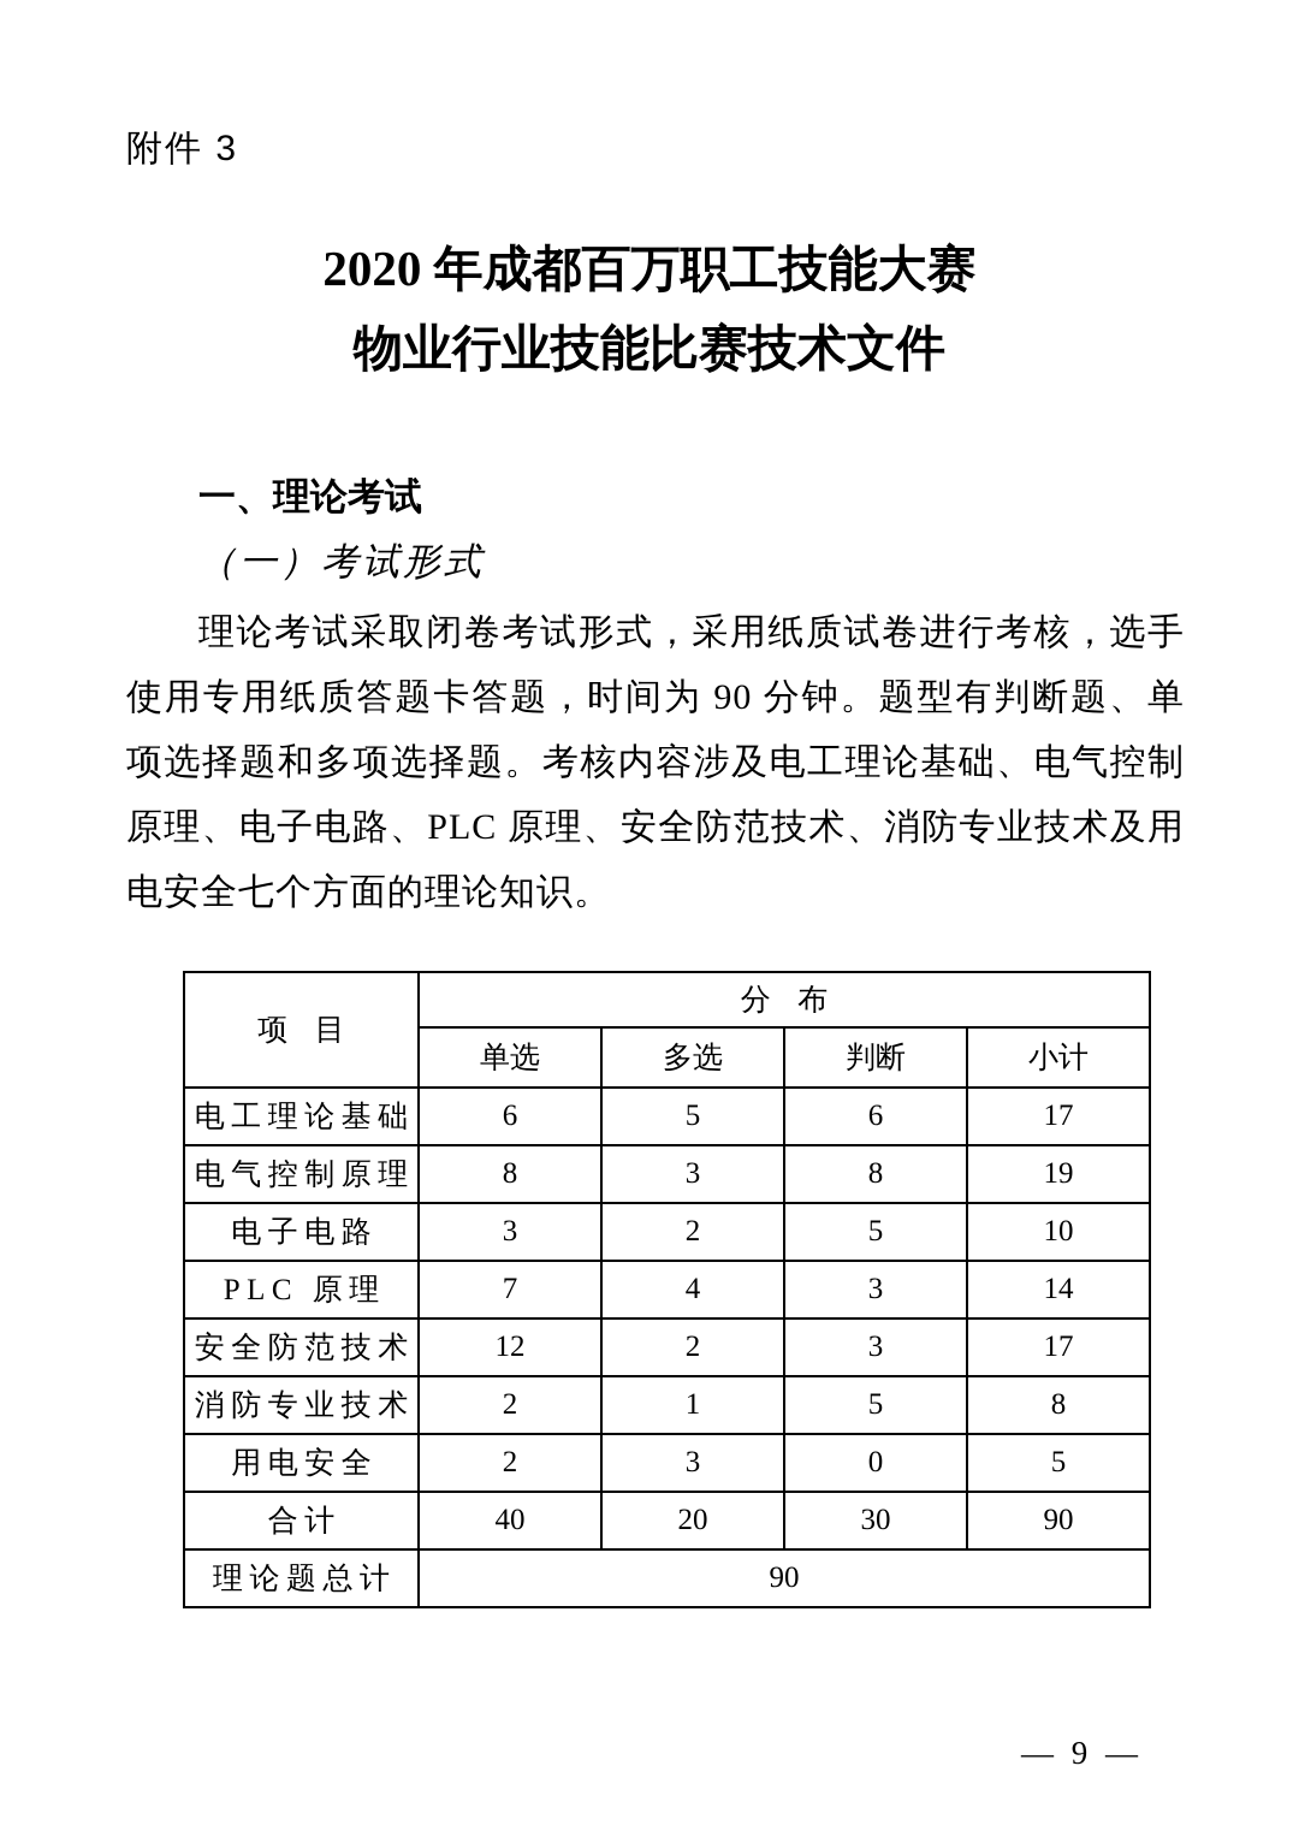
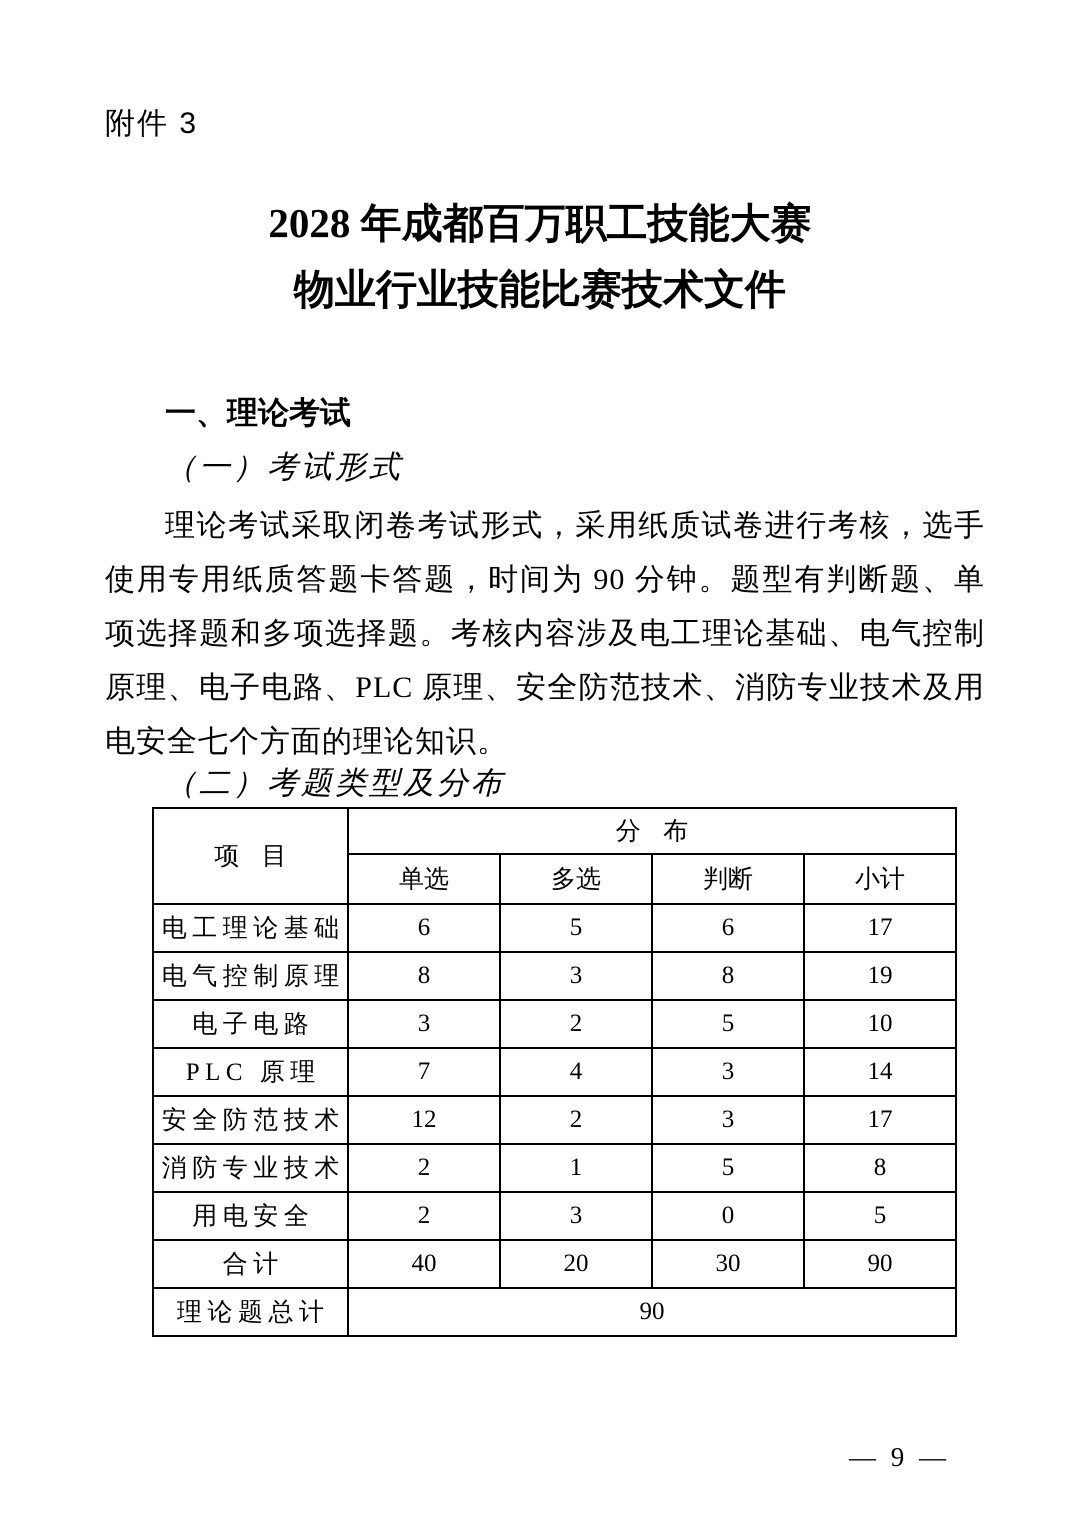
  附件 3
- 2020 年成都百万职工技能大赛
+ 2028 年成都百万职工技能大赛
  物业行业技能比赛技术文件
  一、理论考试
  （一）考试形式
  理论考试采取闭卷考试形式，采用纸质试卷进行考核，选手使用专用纸质答题卡答题，时间为 90 分钟。题型有判断题、单项选择题和多项选择题。考核内容涉及电工理论基础、电气控制原理、电子电路、PLC 原理、安全防范技术、消防专业技术及用电安全七个方面的理论知识。
+ （二）考题类型及分布
  项目	分布
  单选	多选	判断	小计
  电工理论基础	6	5	6	17
  电气控制原理	8	3	8	19
  电子电路	3	2	5	10
  PLC 原理	7	4	3	14
  安全防范技术	12	2	3	17
  消防专业技术	2	1	5	8
  用电安全	2	3	0	5
  合计	40	20	30	90
  理论题总计	90
  — 9 —
